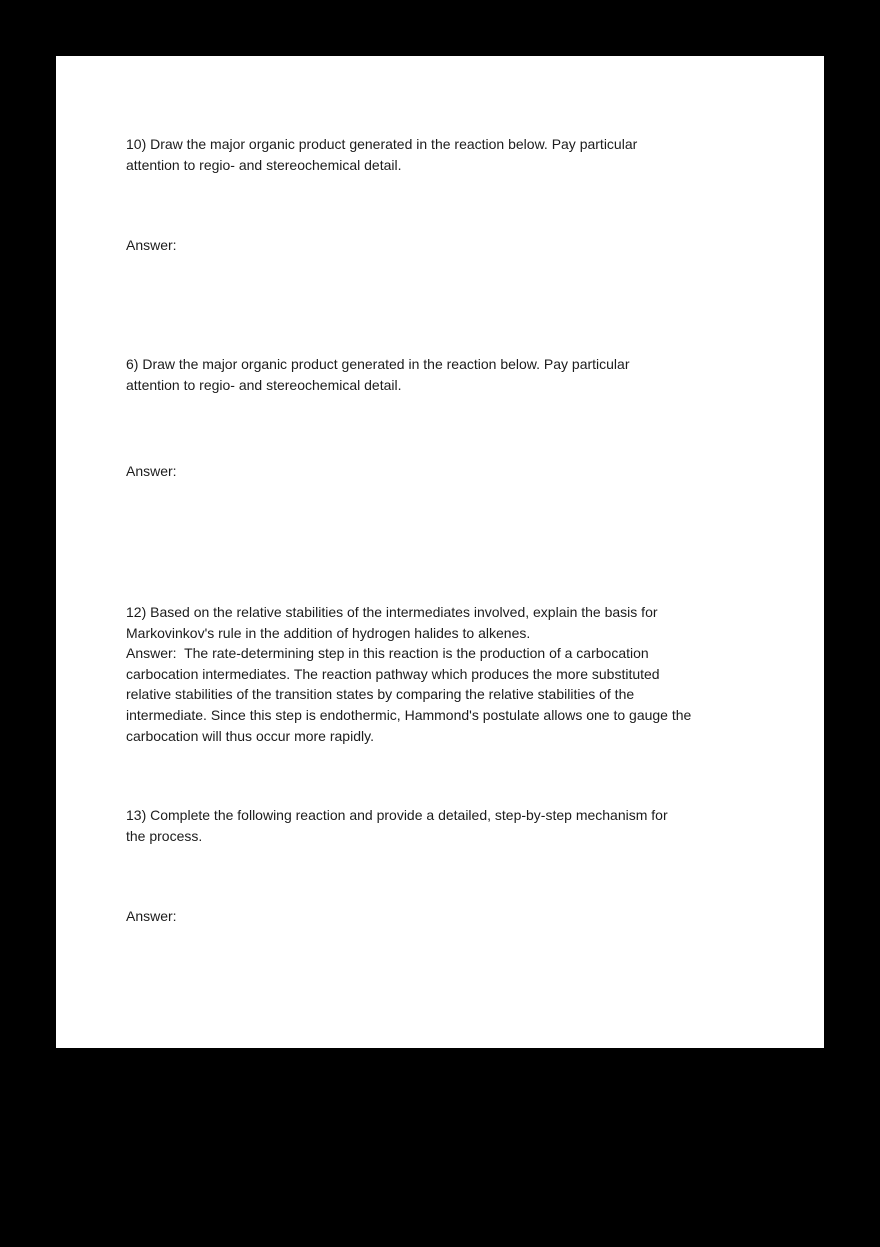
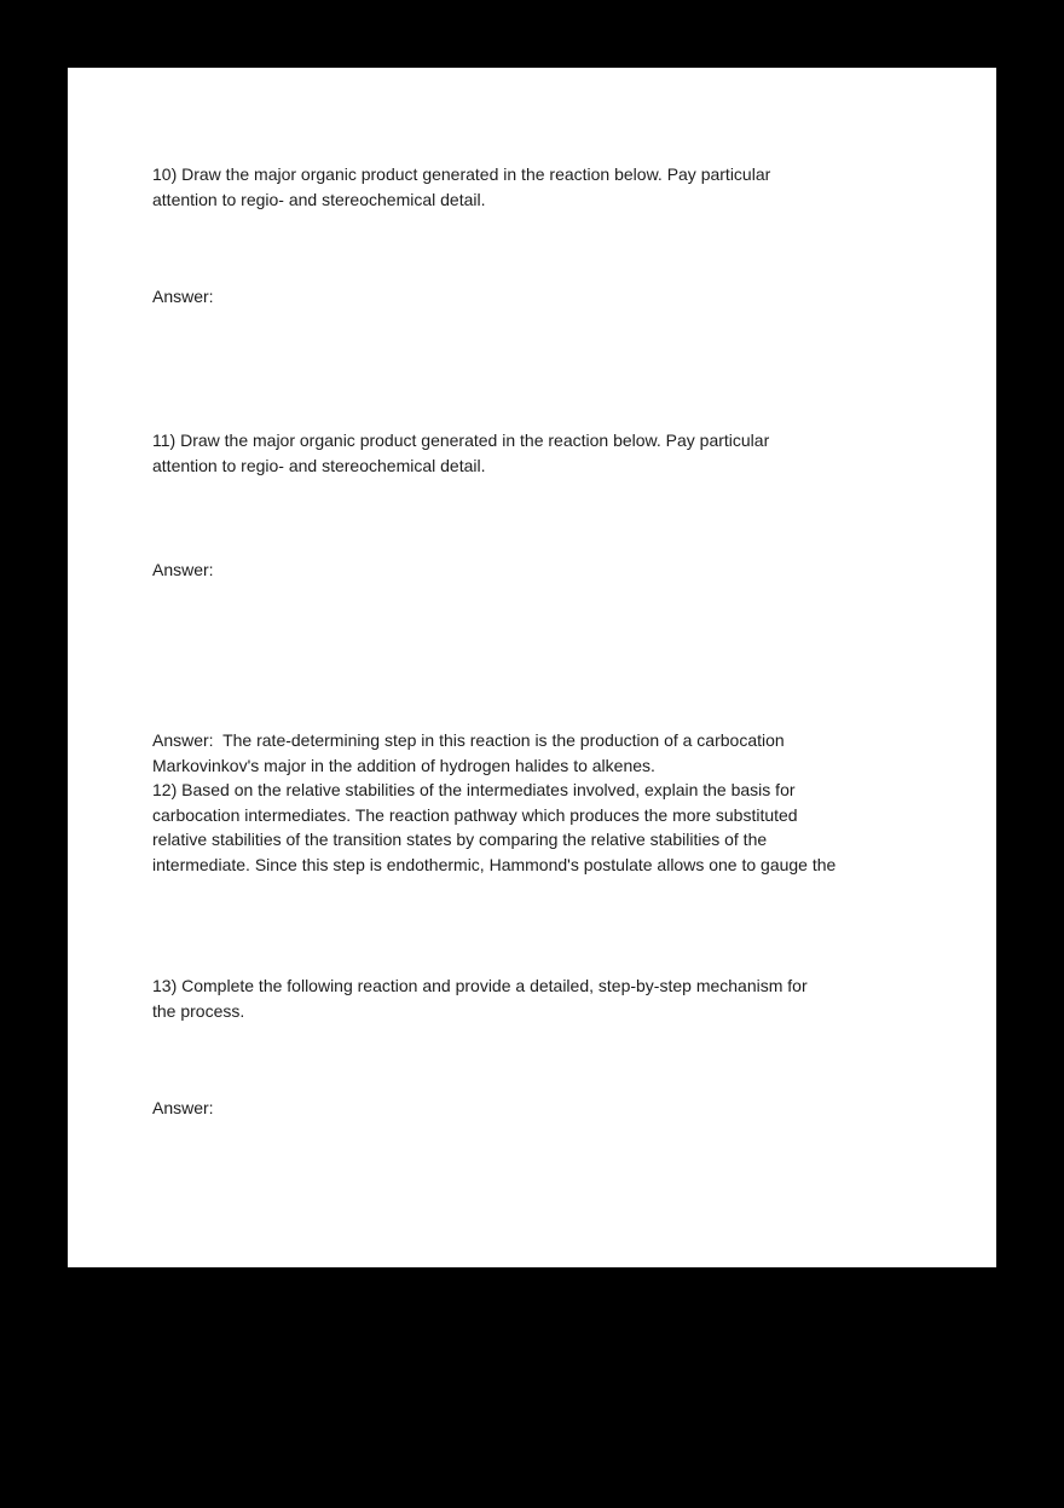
  10) Draw the major organic product generated in the reaction below. Pay particular
  attention to regio- and stereochemical detail.
  Answer:
- 6) Draw the major organic product generated in the reaction below. Pay particular
+ 11) Draw the major organic product generated in the reaction below. Pay particular
  attention to regio- and stereochemical detail.
  Answer:
- 12) Based on the relative stabilities of the intermediates involved, explain the basis for
+ Answer: The rate-determining step in this reaction is the production of a carbocation
- Markovinkov's rule in the addition of hydrogen halides to alkenes.
+ Markovinkov's major in the addition of hydrogen halides to alkenes.
- Answer: The rate-determining step in this reaction is the production of a carbocation
+ 12) Based on the relative stabilities of the intermediates involved, explain the basis for
  carbocation intermediates. The reaction pathway which produces the more substituted
  relative stabilities of the transition states by comparing the relative stabilities of the
  intermediate. Since this step is endothermic, Hammond's postulate allows one to gauge the
- carbocation will thus occur more rapidly.
  13) Complete the following reaction and provide a detailed, step-by-step mechanism for
  the process.
  Answer:
